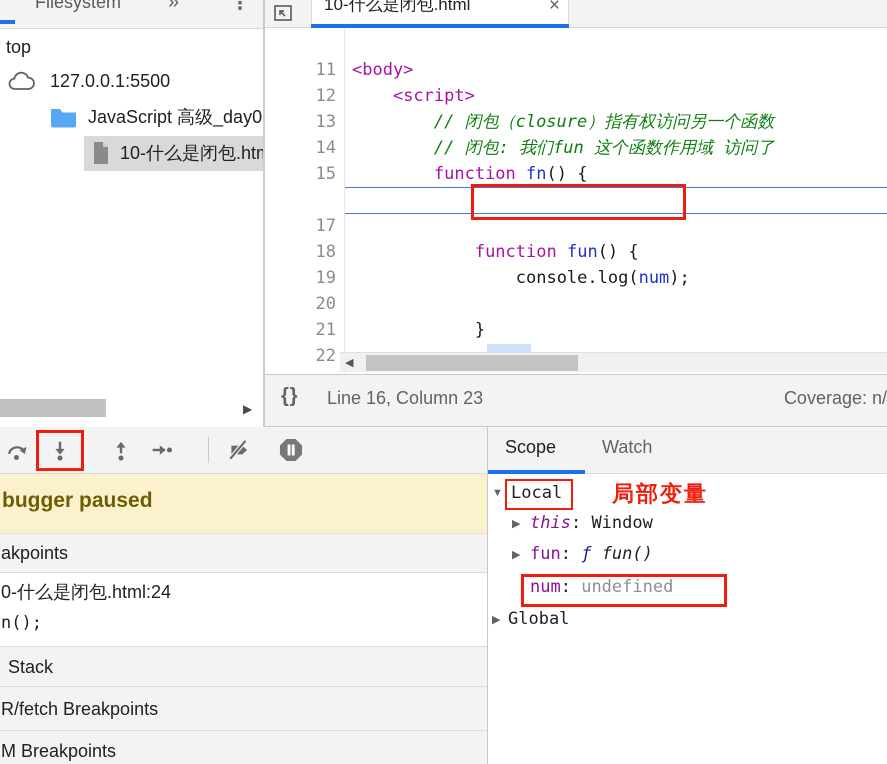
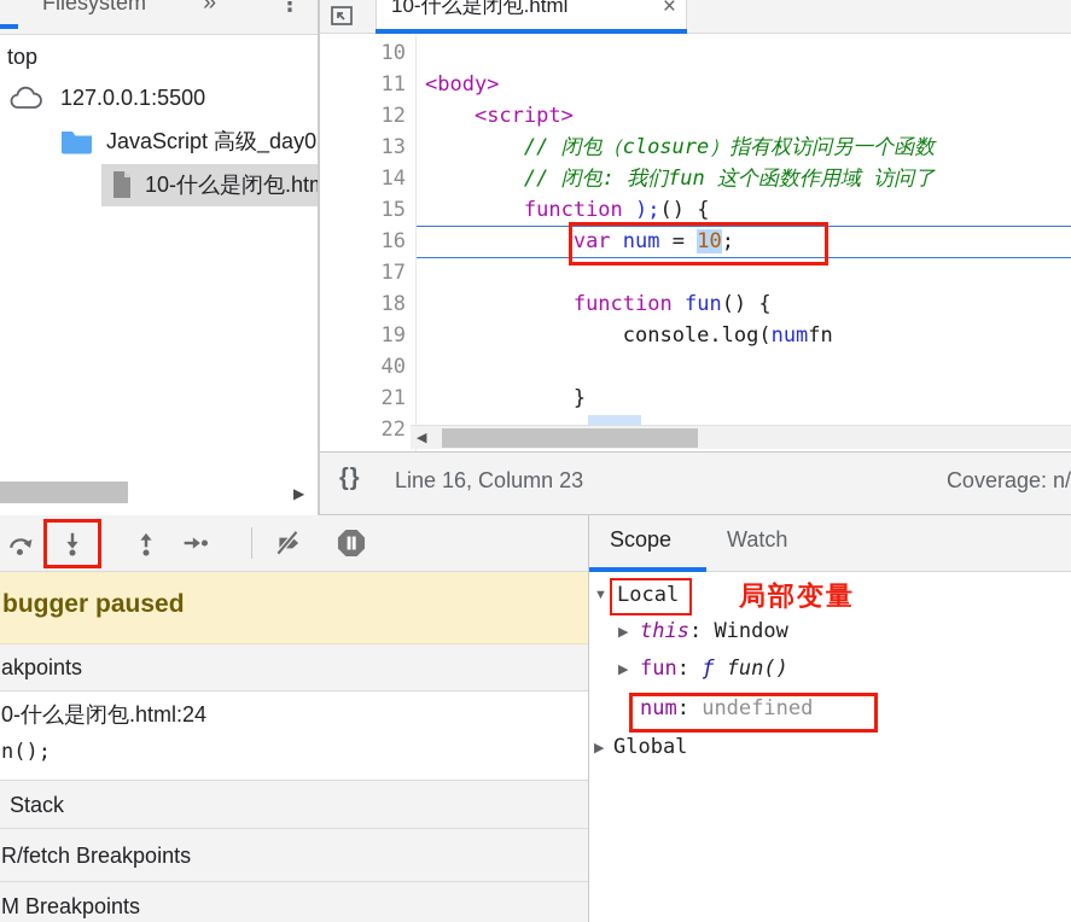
  Filesystem
  »
  ⋮
  top
  127.0.0.1:5500
  JavaScript 高级_day0
  10-什么是闭包.ht
  ▶
  10-什么是闭包.html
  ×
+ 10
  11
  <body>
  12
  <script>
  13
  // 闭包（closure）指有权访问另一个函数
  14
  // 闭包: 我们fun 这个函数作用域 访问了
  15
- function fn() {
+ function );() {
+ 16
+ var num = 10;
  17
  18
  function fun() {
  19
- console.log(num);
+ console.log(numfn
- 20
+ 40
  21
  }
  22
  ◀
  {}
  Line 16, Column 23
  Coverage: n/
  bugger paused
  akpoints
  0-什么是闭包.html:24
  n();
  Stack
  R/fetch Breakpoints
  M Breakpoints
  Scope
  Watch
  ▼
  Local
  局部变量
  ▶
  this: Window
  ▶
  fun: ƒ fun()
  num: undefined
  ▶
  Global
